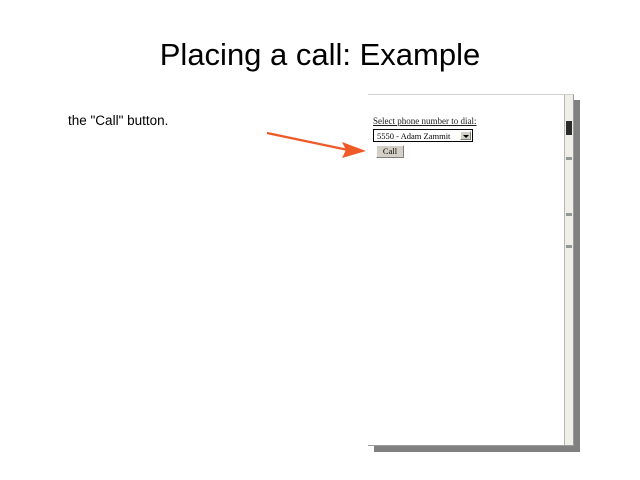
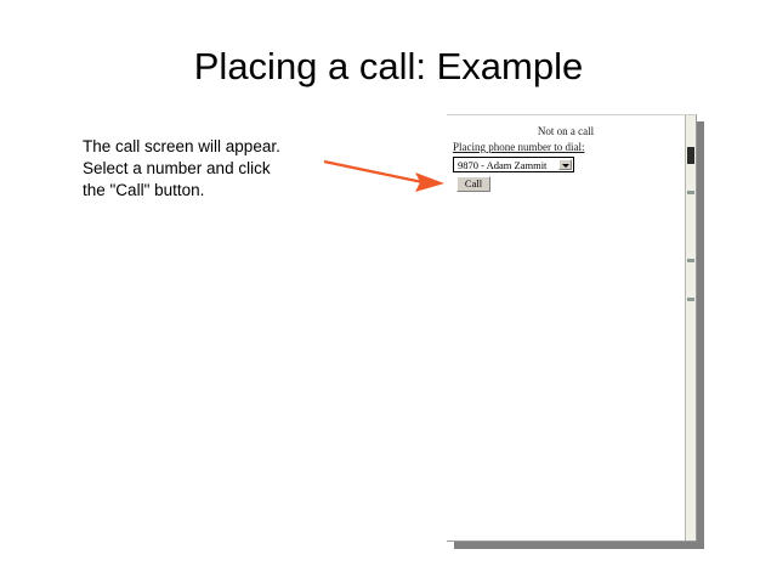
  Placing a call: Example
+ The call screen will appear.
+ Select a number and click
  the "Call" button.
+ Not on a call
- Select phone number to dial:
+ Placing phone number to dial:
- 5550 - Adam Zammit
+ 9870 - Adam Zammit
  Call
